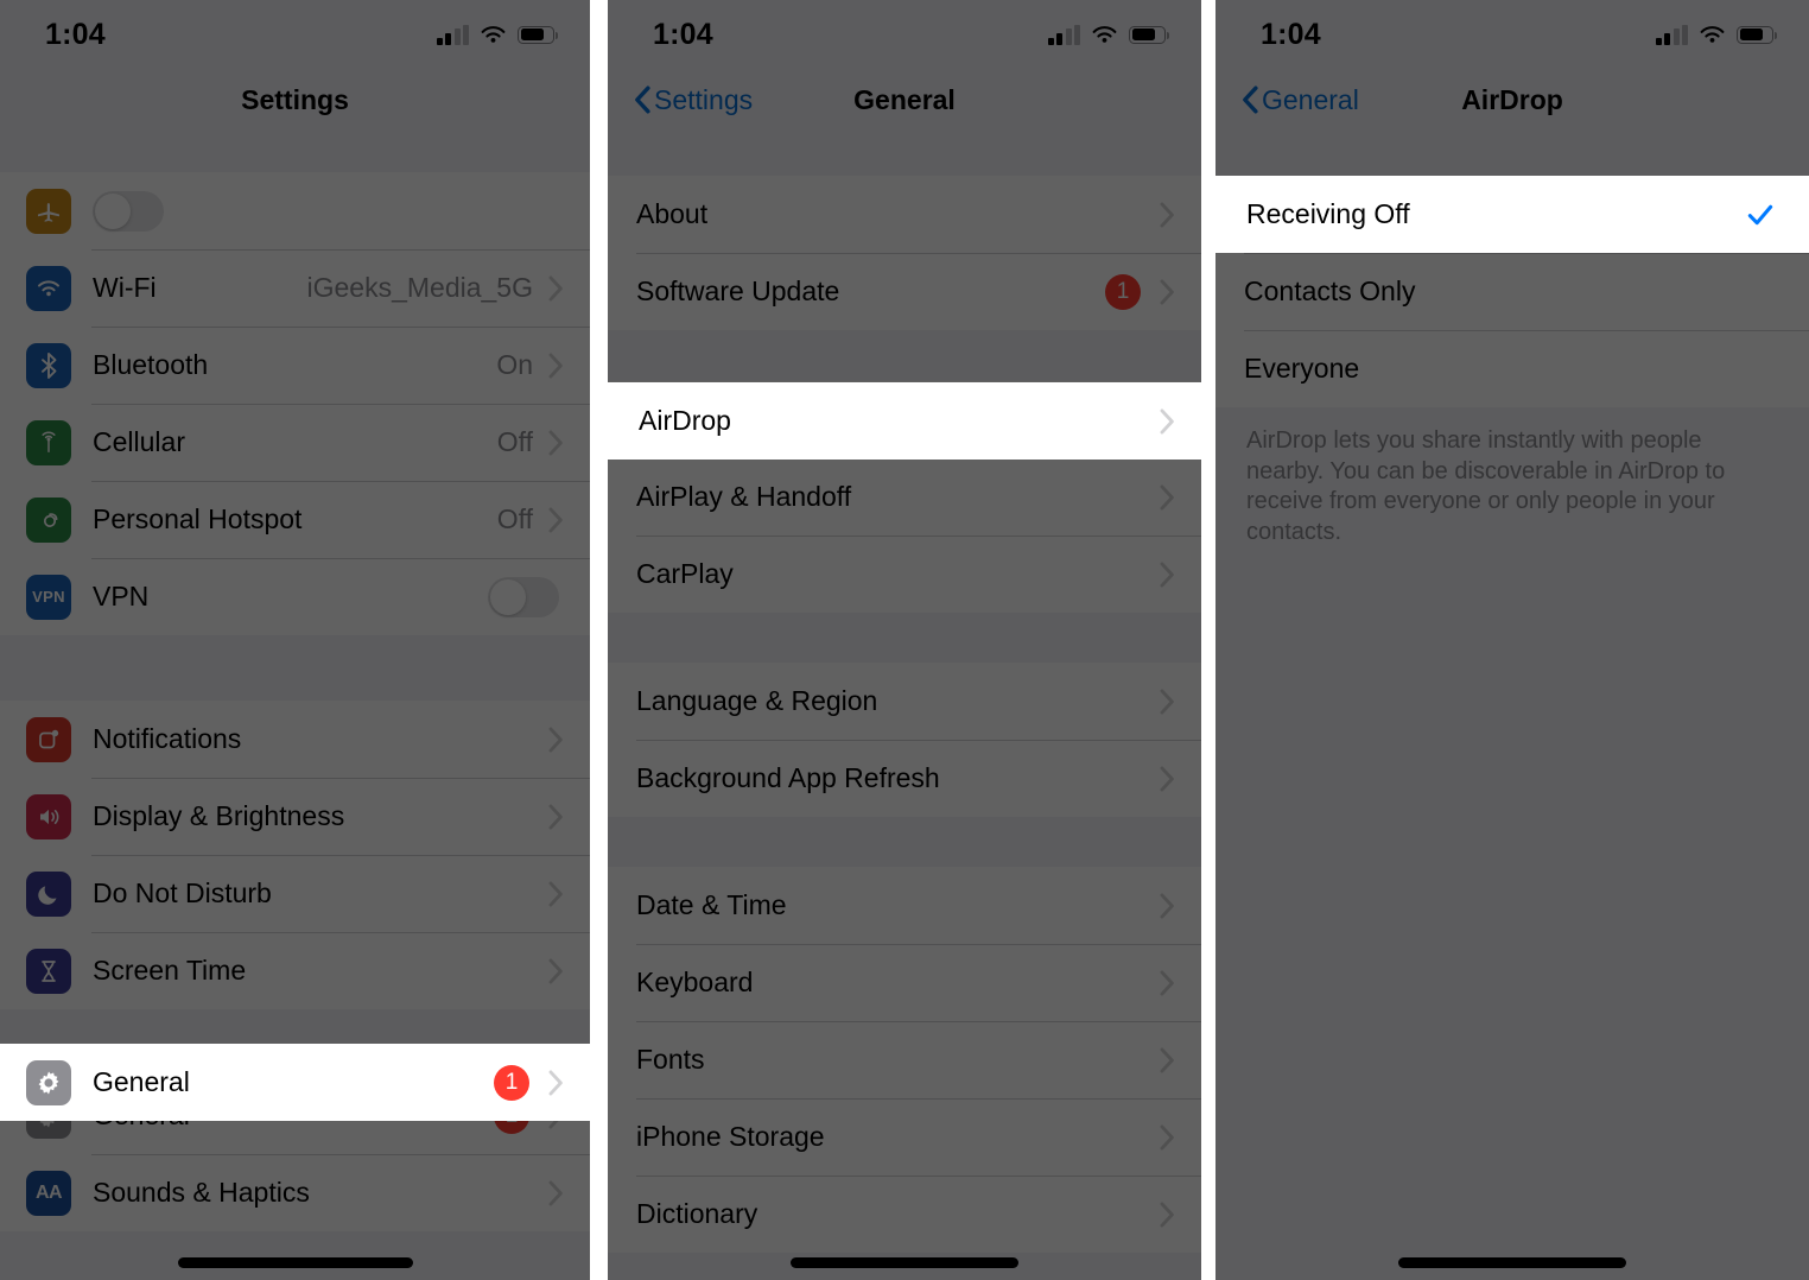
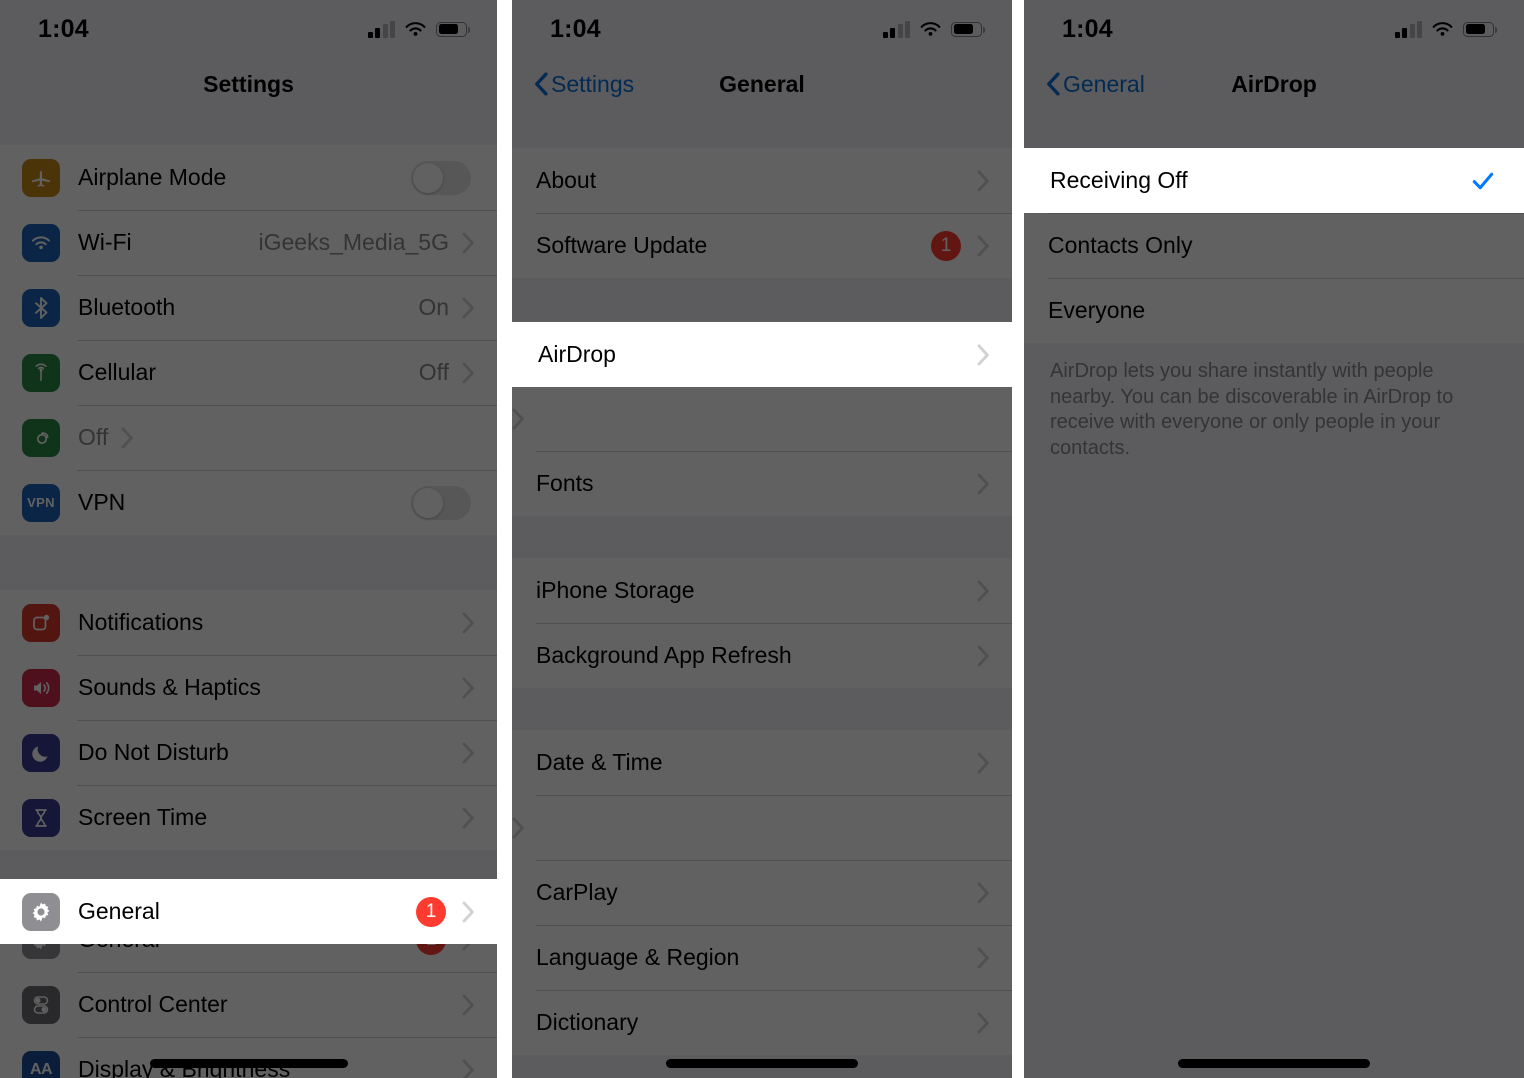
  1:04
  Settings
+ Airplane Mode
  Wi-Fi
  iGeeks_Media_5G
  Bluetooth
  On
  Cellular
  Off
- Personal Hotspot
  Off
  VPN
  VPN
  Notifications
- Display & Brightness
+ Sounds & Haptics
  Do Not Disturb
  Screen Time
+ Control Center
  AA
- Sounds & Haptics
+ Display & Brightness
  General
  1
  1:04
  Settings
  General
  About
  Software Update
  1
- AirPlay & Handoff
- CarPlay
+ Fonts
- Language & Region
+ iPhone Storage
  Background App Refresh
  Date & Time
- Keyboard
- Fonts
+ CarPlay
- iPhone Storage
+ Language & Region
  Dictionary
  AirDrop
  1:04
  General
  AirDrop
  Contacts Only
  Everyone
- AirDrop lets you share instantly with people nearby. You can be discoverable in AirDrop to receive from everyone or only people in your contacts.
+ AirDrop lets you share instantly with people nearby. You can be discoverable in AirDrop to receive with everyone or only people in your contacts.
  Receiving Off
